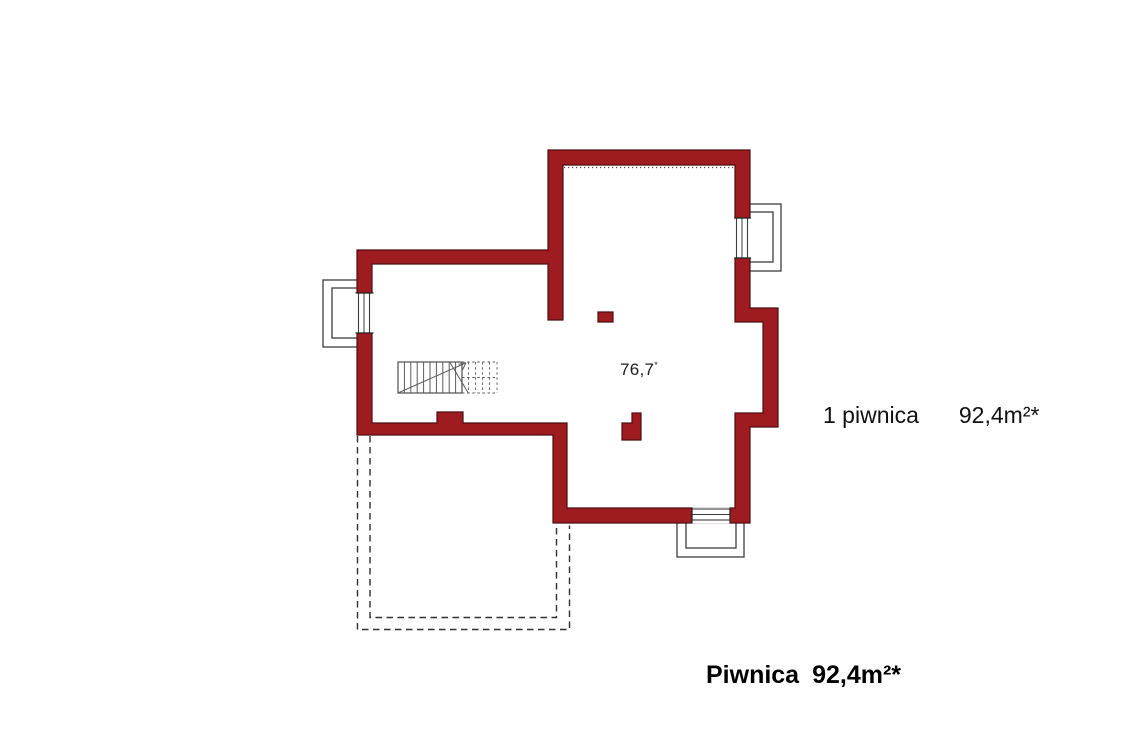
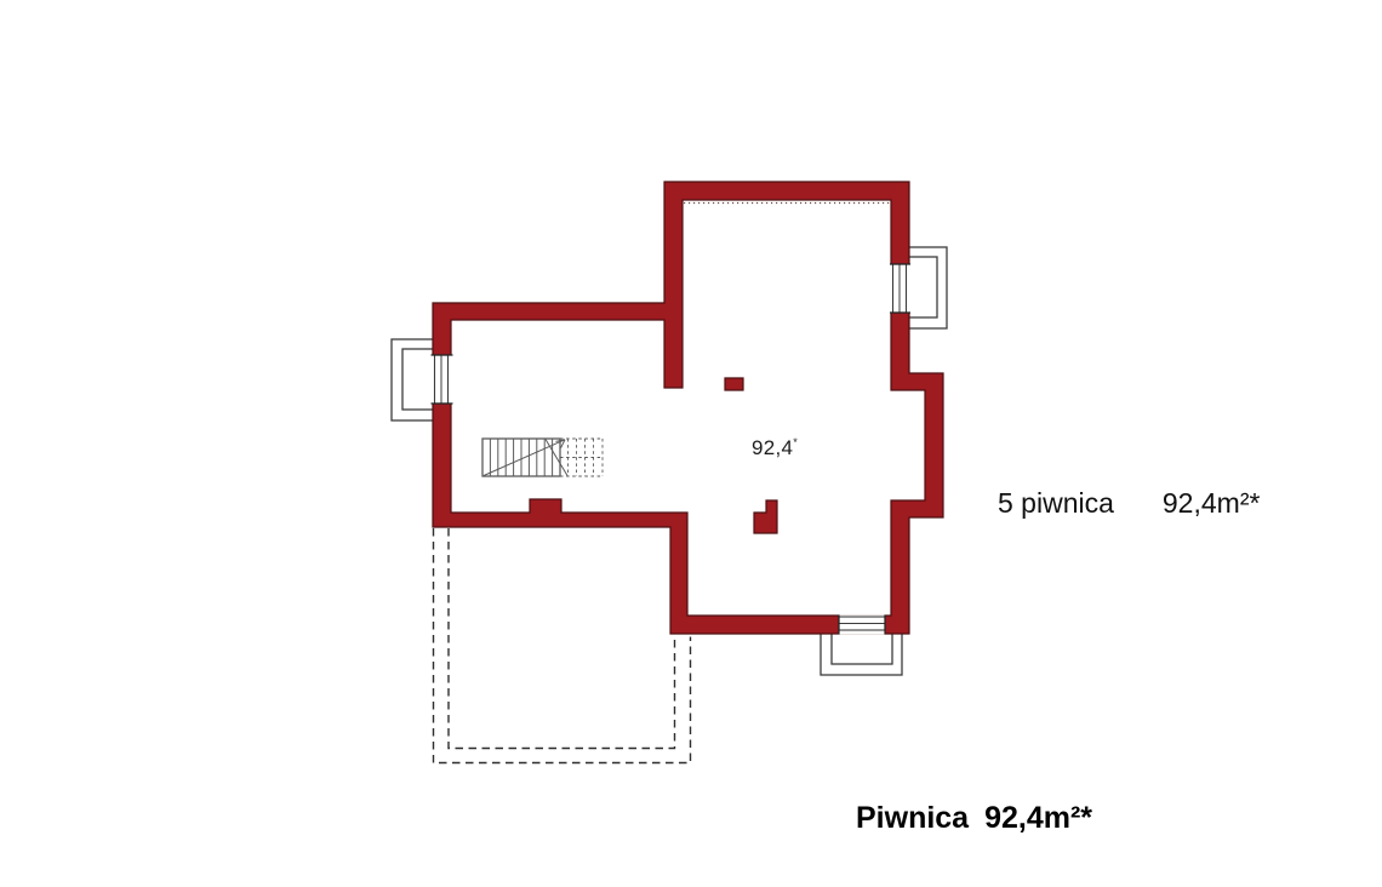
- 76,7*
+ 92,4*
- 1 piwnica
+ 5 piwnica
  92,4m²*
  Piwnica
  92,4m²*
